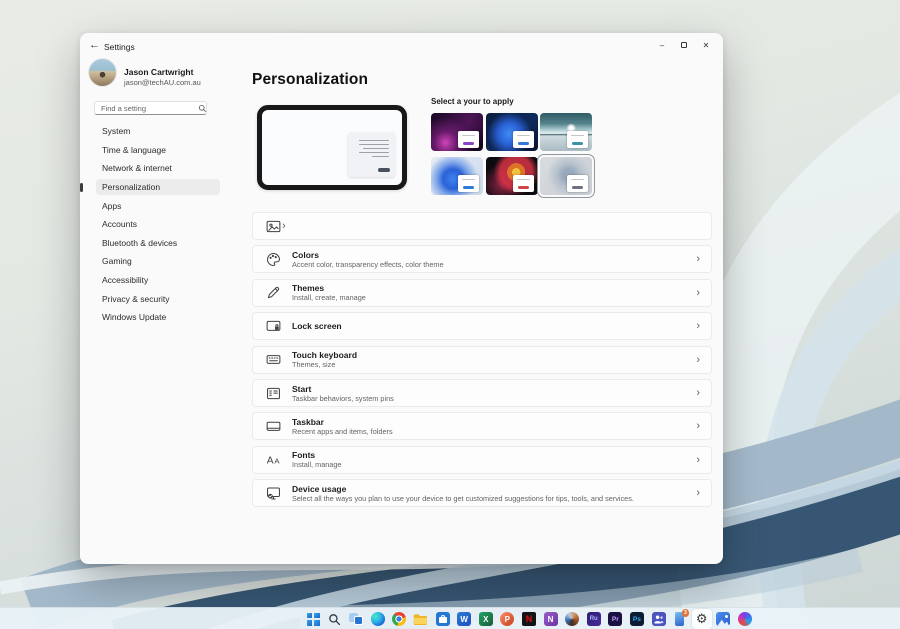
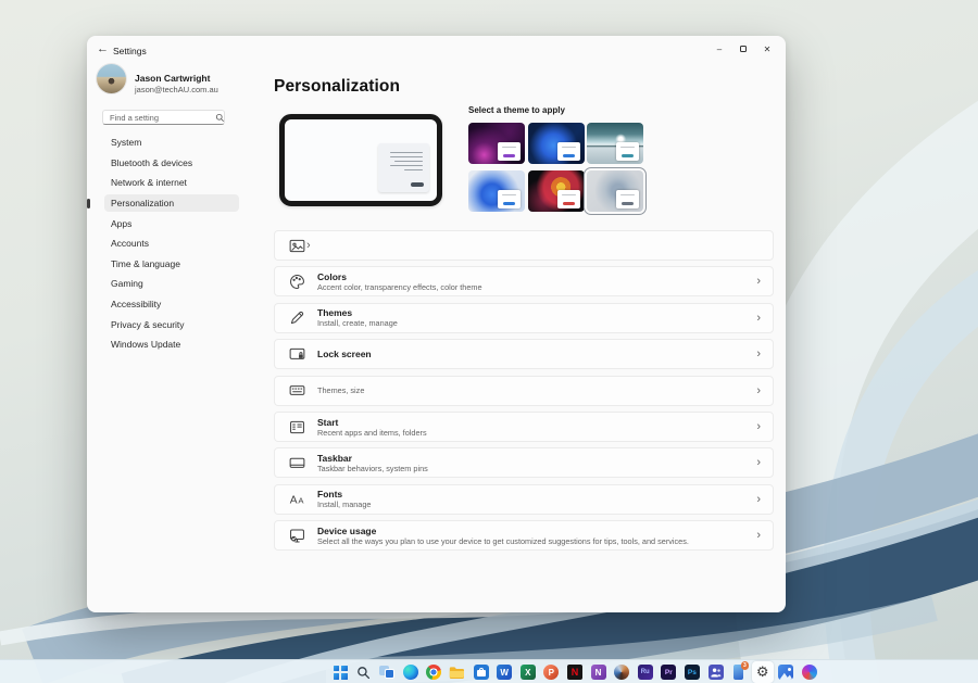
  ←
  Settings
  –
  ✕
  Jason Cartwright
  jason@techAU.com.au
  Find a setting
  System
- Time & language
+ Bluetooth & devices
  Network & internet
  Personalization
  Apps
  Accounts
- Bluetooth & devices
+ Time & language
  Gaming
  Accessibility
  Privacy & security
  Windows Update
  Personalization
- Select a your to apply
+ Select a theme to apply
  ›
  Colors
  Accent color, transparency effects, color theme
  ›
  Themes
  Install, create, manage
  ›
  Lock screen
  ›
- Touch keyboard
  Themes, size
  ›
  Start
- Taskbar behaviors, system pins
+ Recent apps and items, folders
  ›
  Taskbar
- Recent apps and items, folders
+ Taskbar behaviors, system pins
  ›
  A
  A
  Fonts
  Install, manage
  ›
  Device usage
  Select all the ways you plan to use your device to get customized suggestions for tips, tools, and services.
  ›
  W
  X
  P
  N
  N
  ⚙
